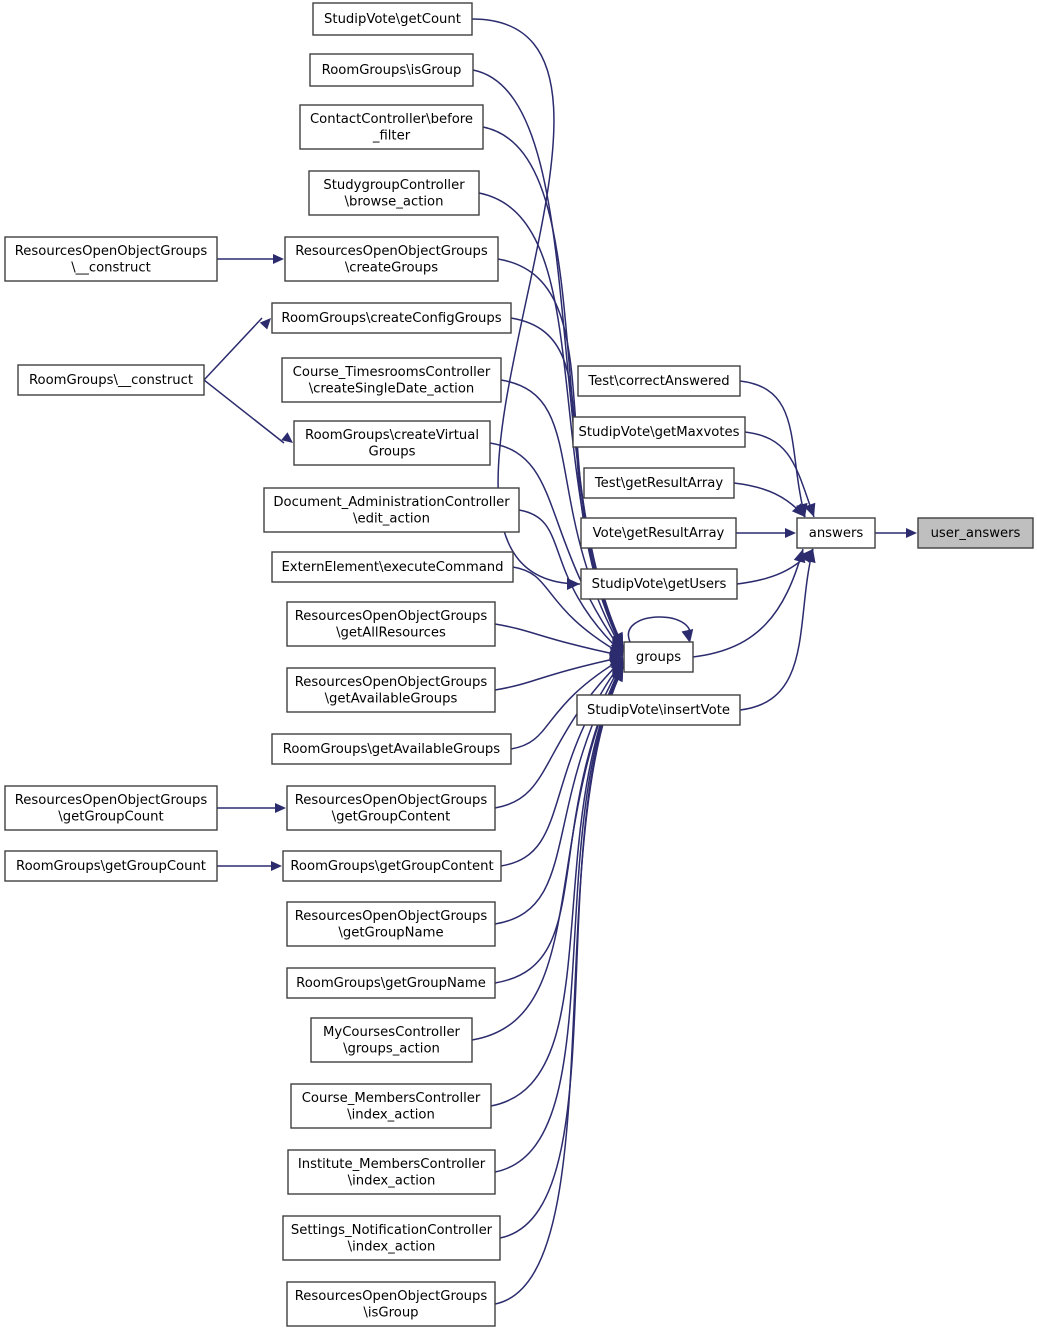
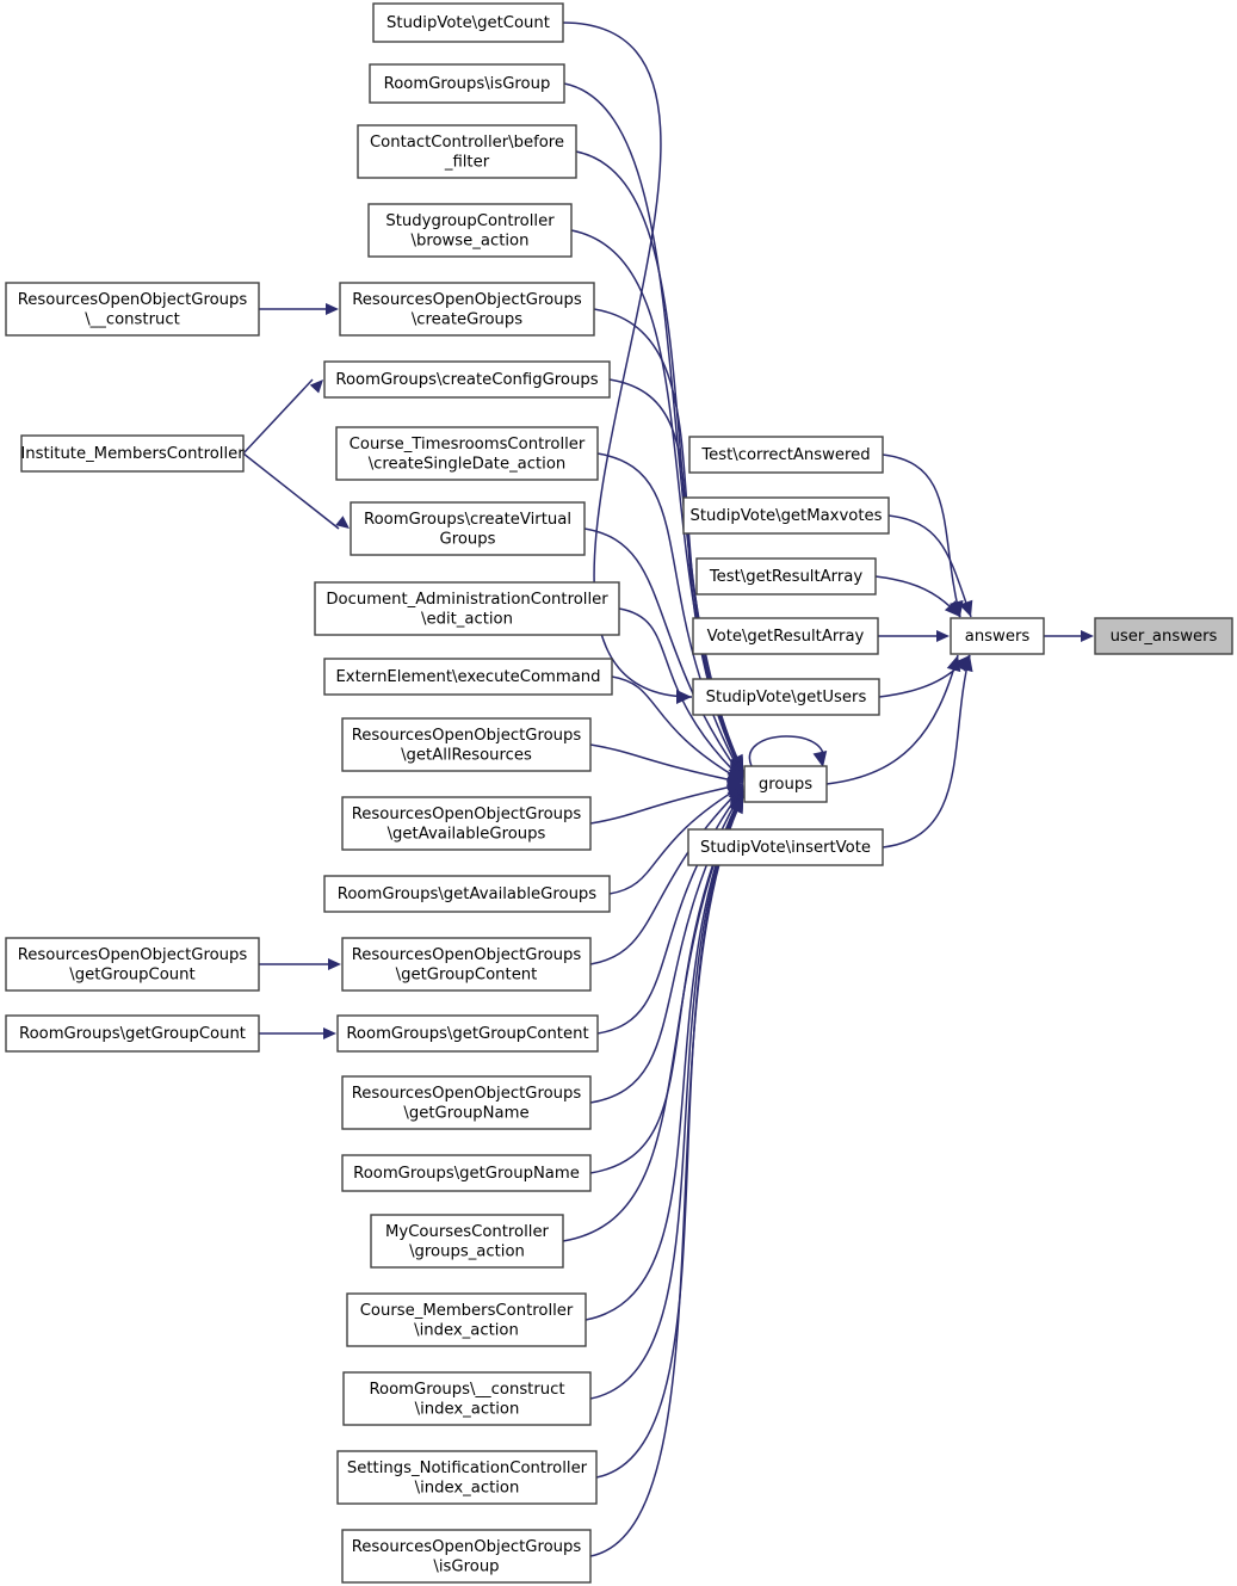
  StudipVote\getCount
  RoomGroups\isGroup
  ContactController\before
  _filter
  StudygroupController
  \browse_action
  ResourcesOpenObjectGroups
  \__construct
  ResourcesOpenObjectGroups
  \createGroups
  RoomGroups\createConfigGroups
- RoomGroups\__construct
+ Institute_MembersController
  Course_TimesroomsController
  \createSingleDate_action
  RoomGroups\createVirtual
  Groups
  Document_AdministrationController
  \edit_action
  ExternElement\executeCommand
  ResourcesOpenObjectGroups
  \getAllResources
  ResourcesOpenObjectGroups
  \getAvailableGroups
  RoomGroups\getAvailableGroups
  ResourcesOpenObjectGroups
  \getGroupCount
  ResourcesOpenObjectGroups
  \getGroupContent
  RoomGroups\getGroupCount
  RoomGroups\getGroupContent
  ResourcesOpenObjectGroups
  \getGroupName
  RoomGroups\getGroupName
  MyCoursesController
  \groups_action
  Course_MembersController
  \index_action
- Institute_MembersController
+ RoomGroups\__construct
  \index_action
  Settings_NotificationController
  \index_action
  ResourcesOpenObjectGroups
  \isGroup
  Test\correctAnswered
  StudipVote\getMaxvotes
  Test\getResultArray
  Vote\getResultArray
  StudipVote\getUsers
  groups
  StudipVote\insertVote
  answers
  user_answers
